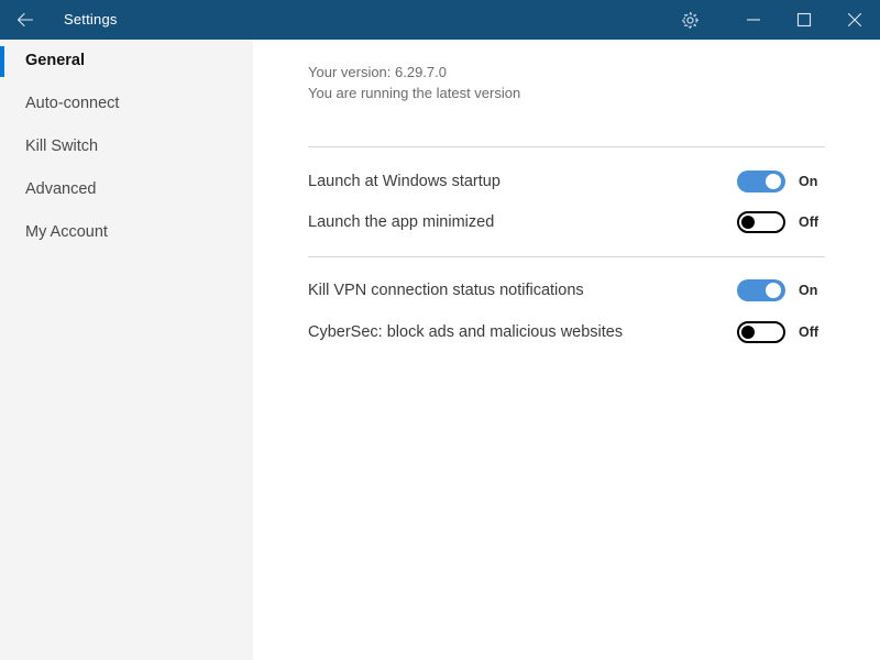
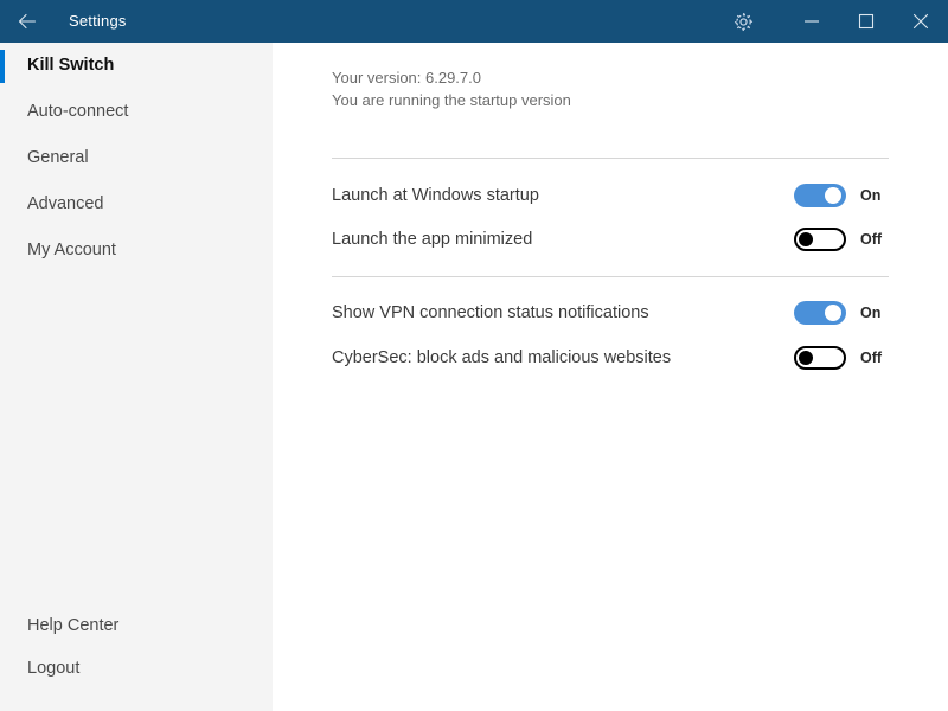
  Settings
- General
+ Kill Switch
  Auto-connect
- Kill Switch
+ General
  Advanced
  My Account
+ Help Center
+ Logout
  Your version: 6.29.7.0
- You are running the latest version
+ You are running the startup version
  Launch at Windows startup
  On
  Launch the app minimized
  Off
- Kill VPN connection status notifications
+ Show VPN connection status notifications
  On
  CyberSec: block ads and malicious websites
  Off
